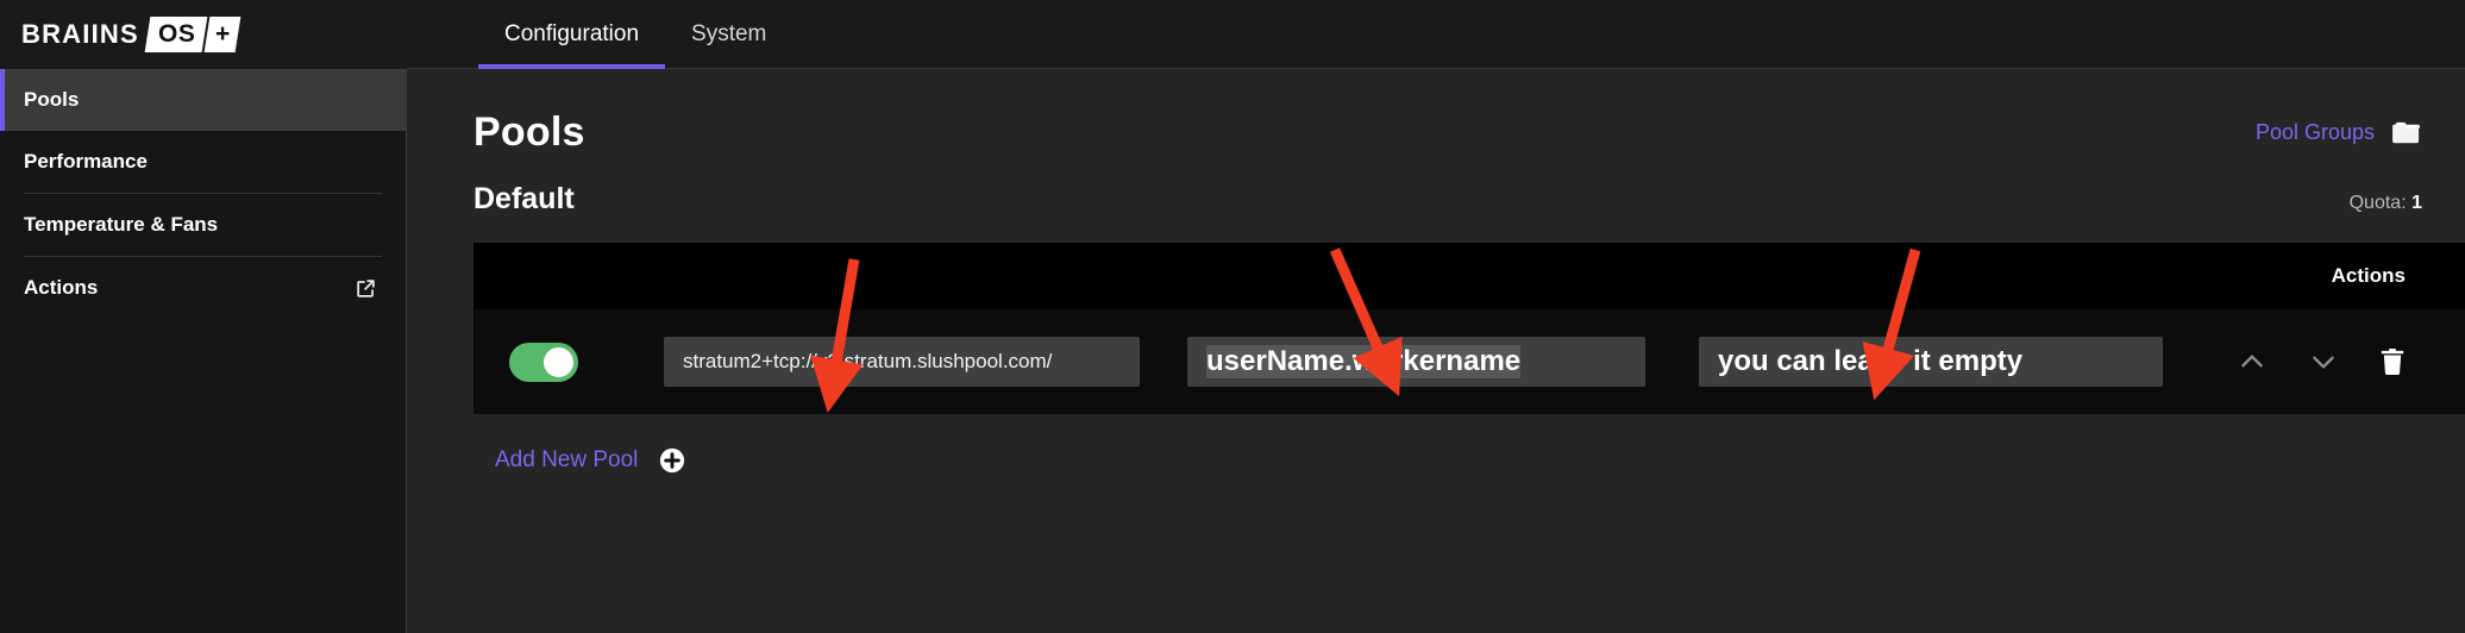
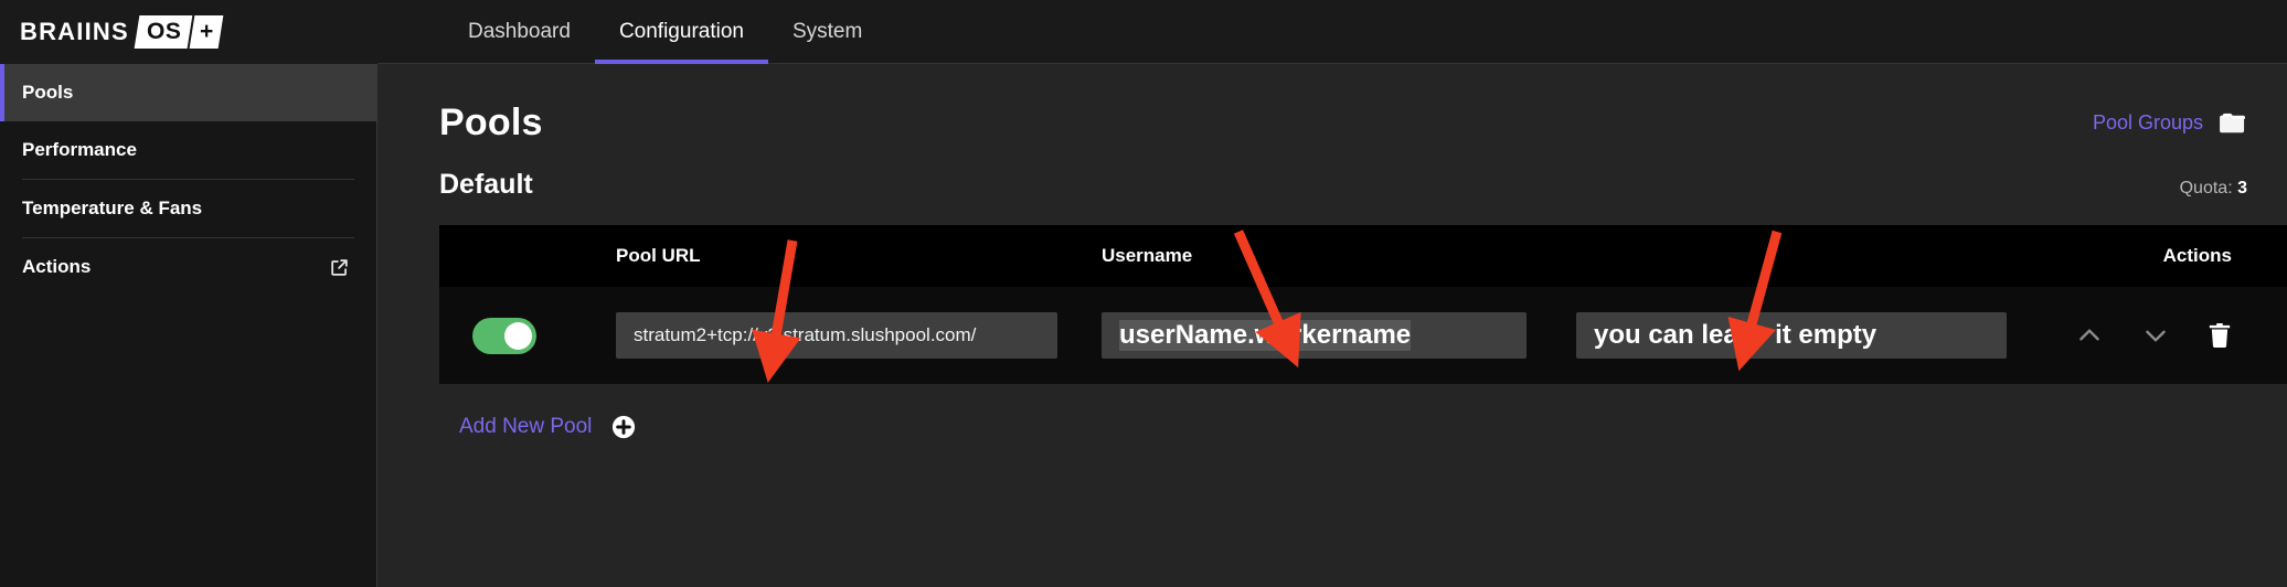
  BRAIINS
+ Dashboard
  Configuration
  System
  Pools
  Performance
  Temperature & Fans
  Actions
  Pools
  Pool Groups
  Default
- Quota: 1
+ Quota: 3
+ Pool URL
+ Username
  Actions
  stratum2+tcp://vstratum.slushpool.com/
  userName.wrkername
  you can leae it empty
  Add New Pool
